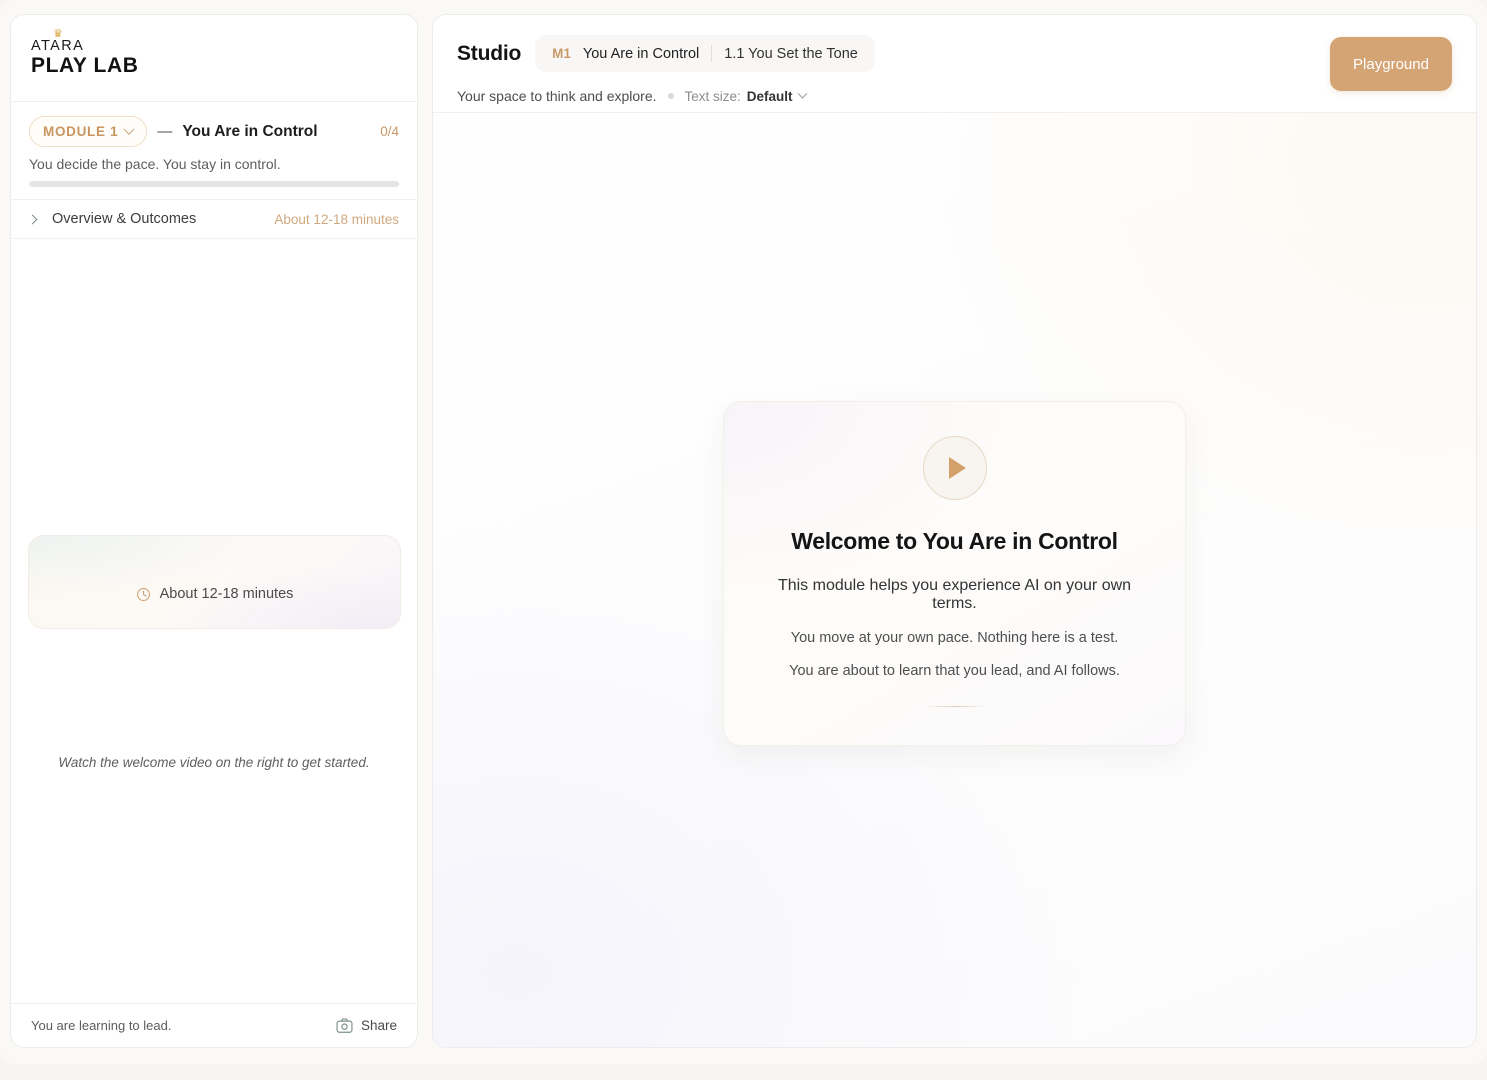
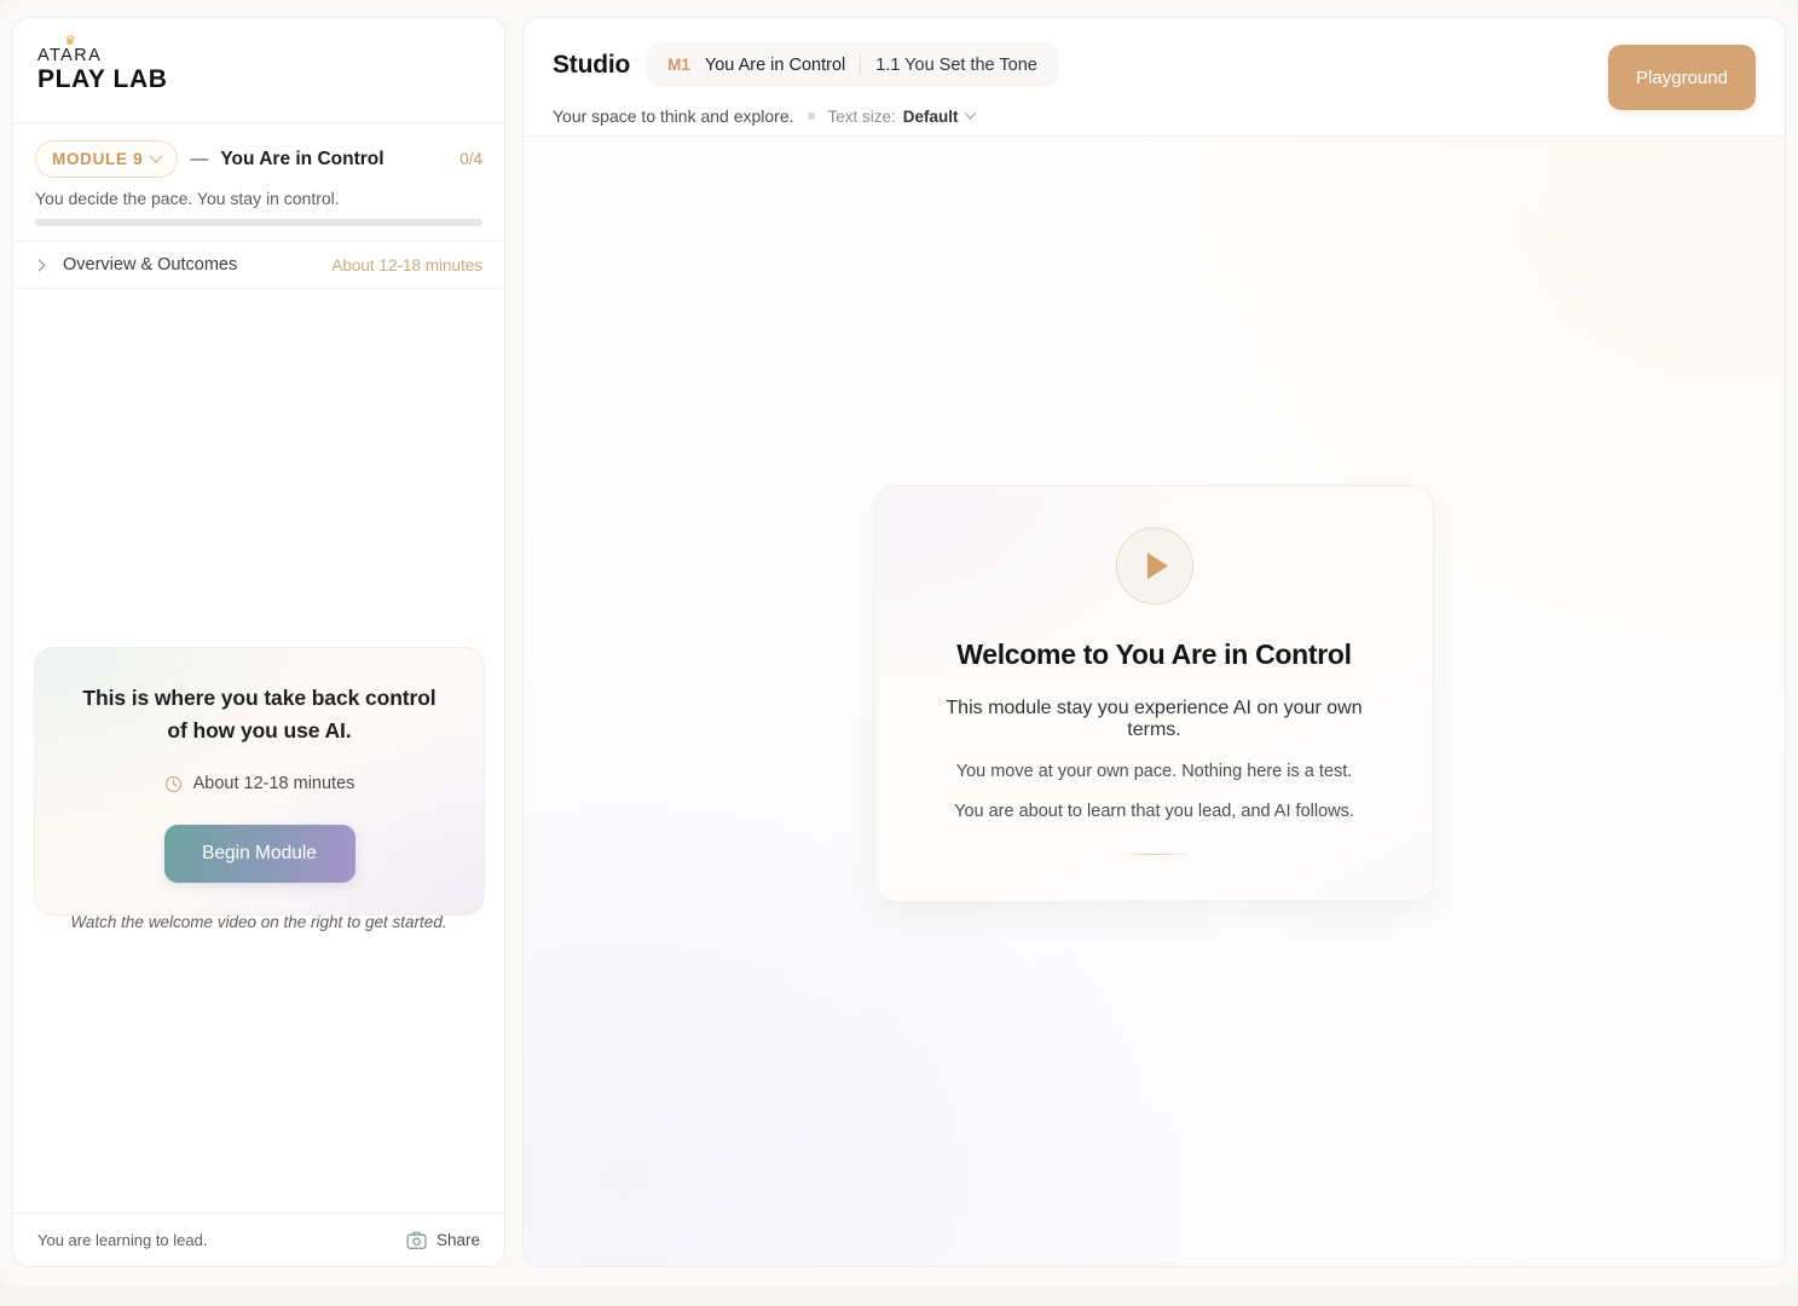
  ♛
  ATARA
  PLAY LAB
- MODULE 1
+ MODULE 9
  —
  You Are in Control
  0/4
  You decide the pace. You stay in control.
  Overview & Outcomes
  About 12-18 minutes
+ This is where you take back control of how you use AI.
  About 12-18 minutes
+ Begin Module
  Watch the welcome video on the right to get started.
  You are learning to lead.
  Share
  Studio
  M1
  You Are in Control
  1.1 You Set the Tone
  Playground
  Your space to think and explore.
  Text size:
  Default
  Welcome to You Are in Control
- This module helps you experience AI on your own terms.
+ This module stay you experience AI on your own terms.
  You move at your own pace. Nothing here is a test.
  You are about to learn that you lead, and AI follows.
